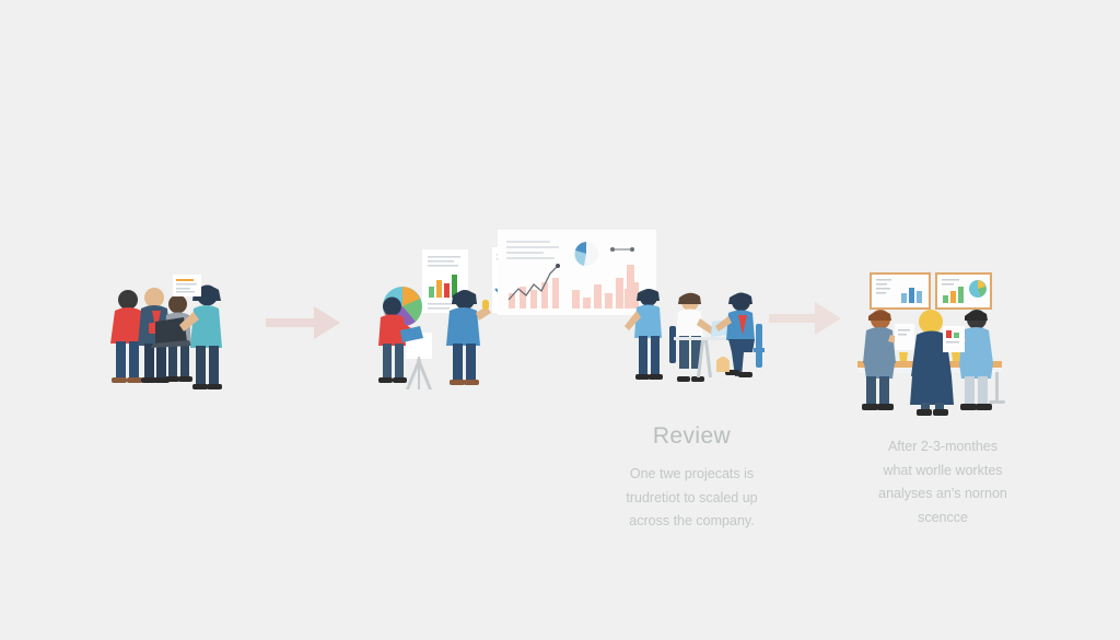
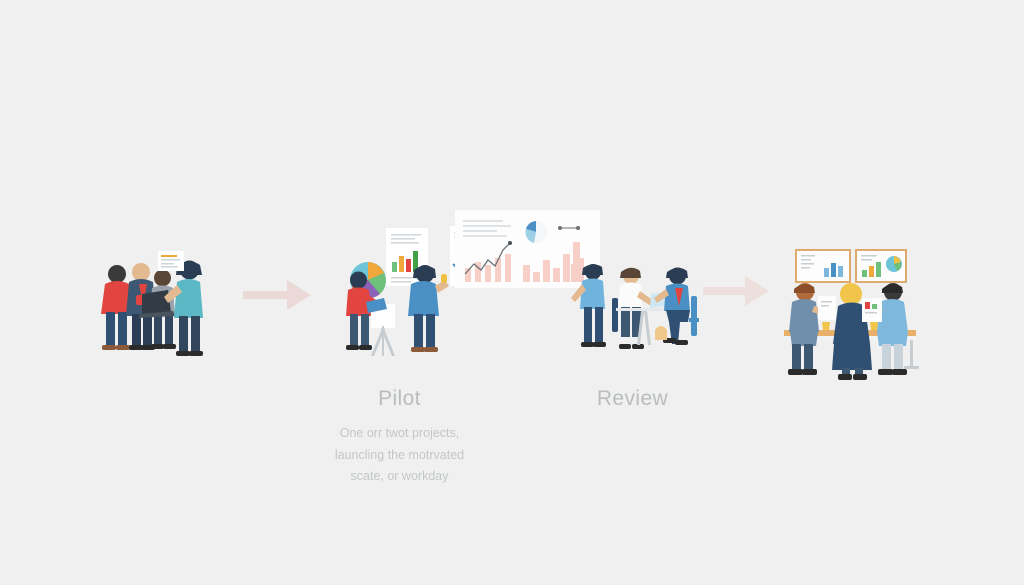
+ Pilot
+ One orr twot projects,
+ launcling the motrvated
+ scate, or workday
  Review
- One twe projecats is
- trudretiot to scaled up
- across the company.
- After 2-3-monthes
- what worlle worktes
- analyses an's nornon
- scencce
